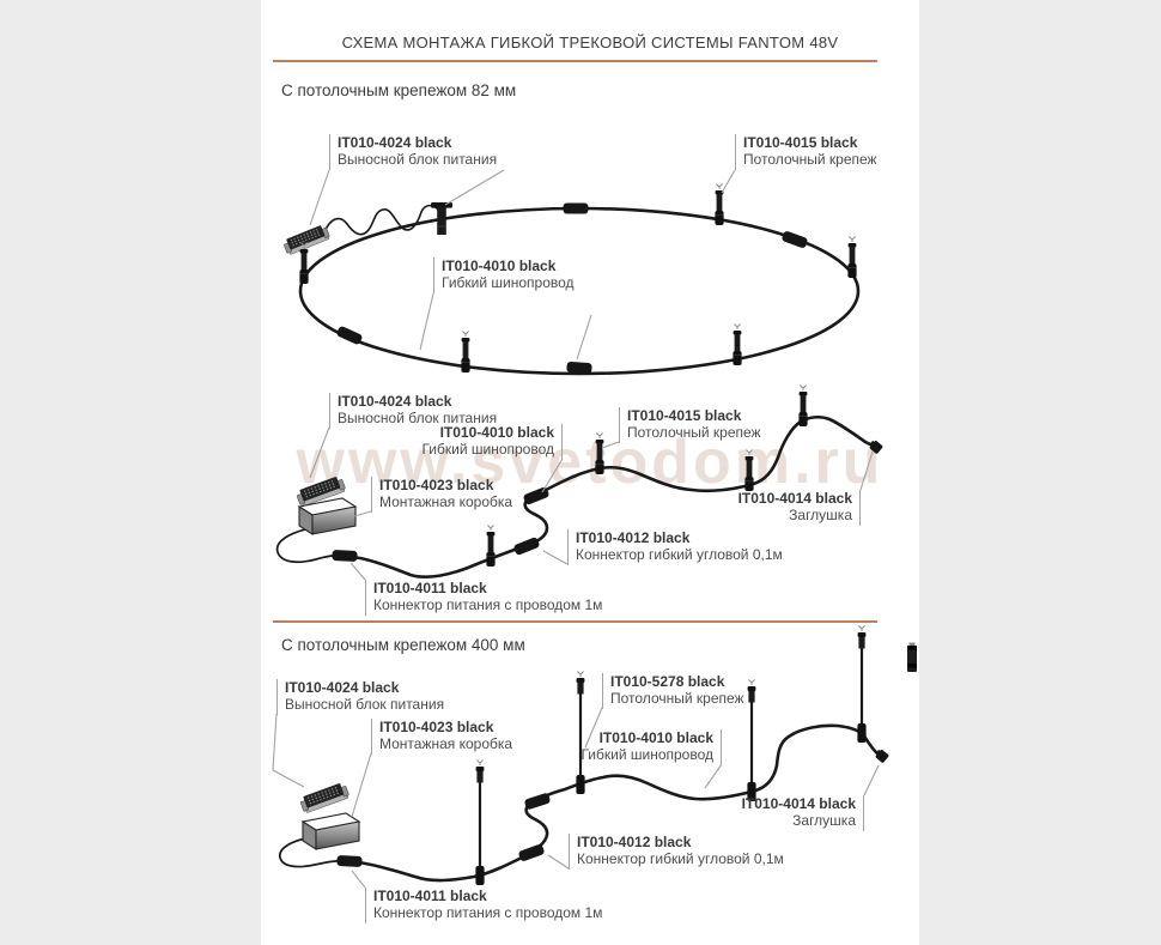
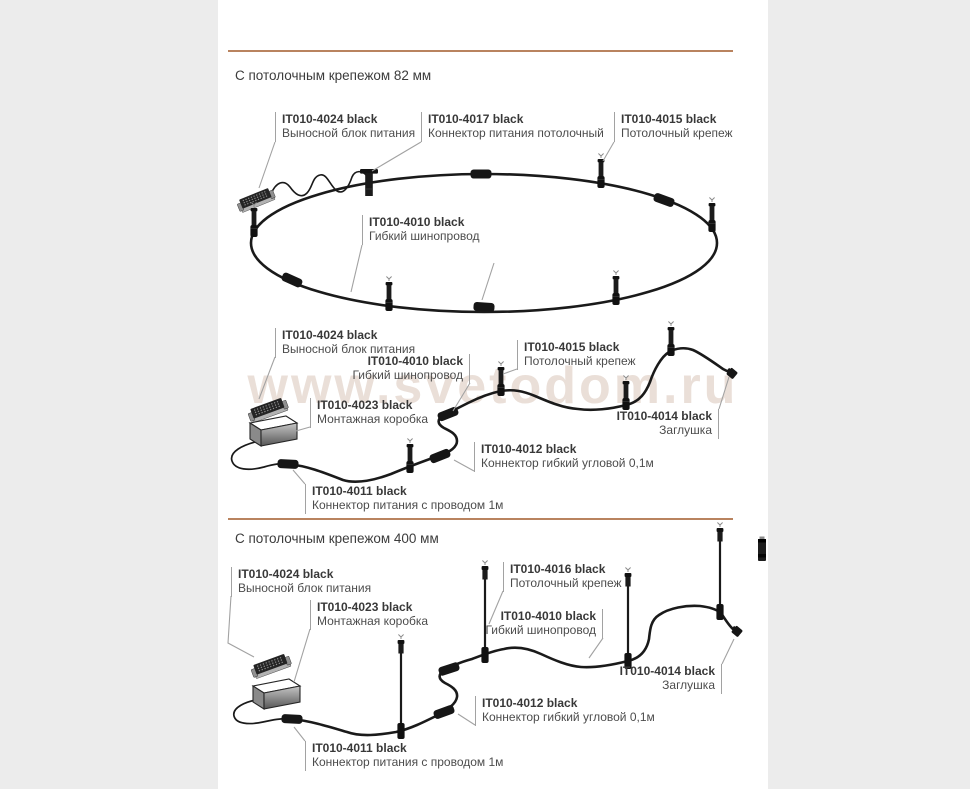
- СХЕМА МОНТАЖА ГИБКОЙ ТРЕКОВОЙ СИСТЕМЫ FANTOM 48V
  С потолочным крепежом 82 мм
  С потолочным крепежом 400 мм
  www.sveodom.ru
  IT010-4024 black
  Выносной блок питания
+ IT010-4017 black
+ Коннектор питания потолочный
  IT010-4015 black
  Потолочный крепеж
  IT010-4010 black
  Гибкий шинопровод
  IT010-4024 black
  Выносной блок питания
  IT010-4023 black
  Монтажная коробка
  IT010-4010 black
  Гибкий шинопровод
  IT010-4015 black
  Потолочный крепеж
  IT010-4014 black
  Заглушка
  IT010-4012 black
  Коннектор гибкий угловой 0,1м
  IT010-4011 black
  Коннектор питания с проводом 1м
  IT010-4024 black
  Выносной блок питания
  IT010-4023 black
  Монтажная коробка
- IT010-5278 black
+ IT010-4016 black
  Потолочный крепеж
  IT010-4010 black
  Гибкий шинопровод
  IT010-4014 black
  Заглушка
  IT010-4012 black
  Коннектор гибкий угловой 0,1м
  IT010-4011 black
  Коннектор питания с проводом 1м
